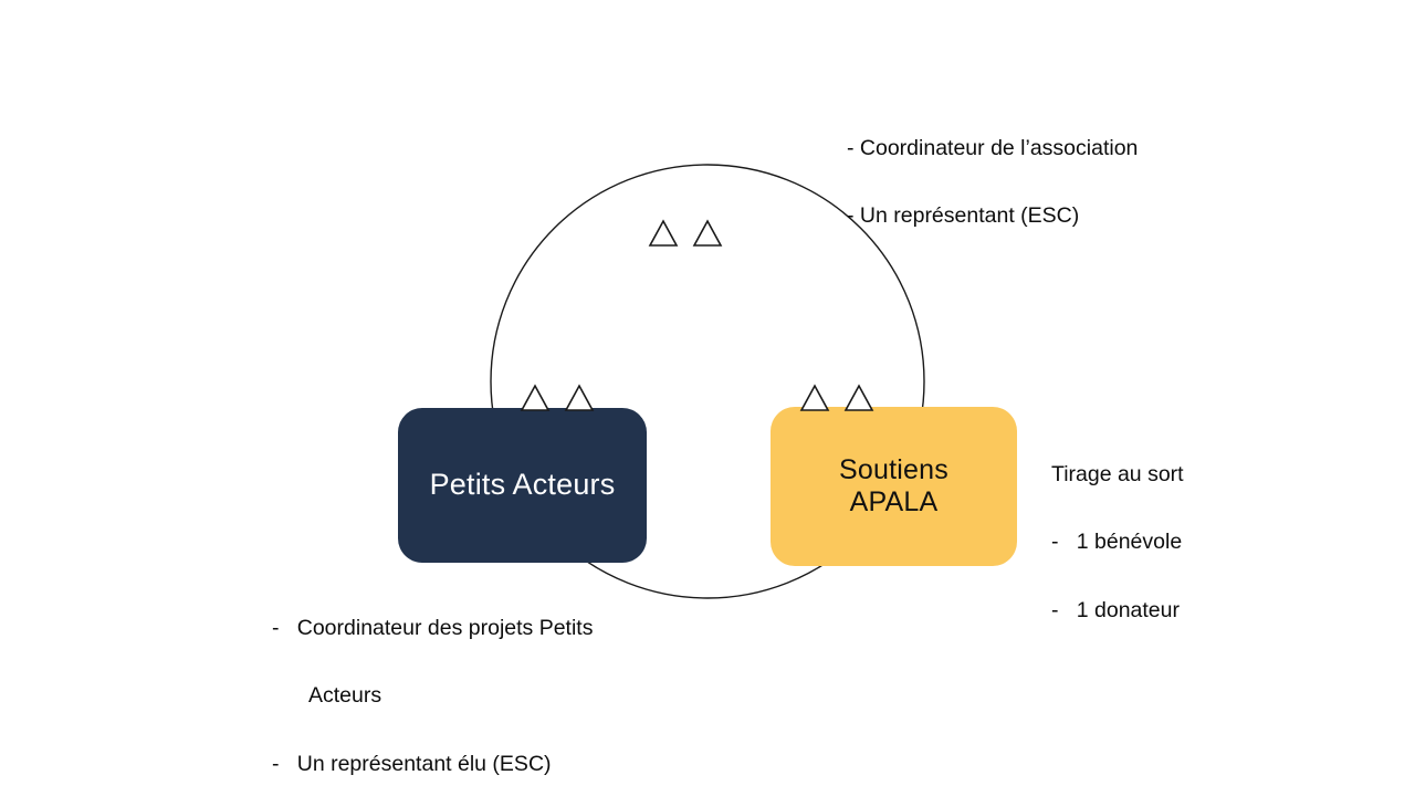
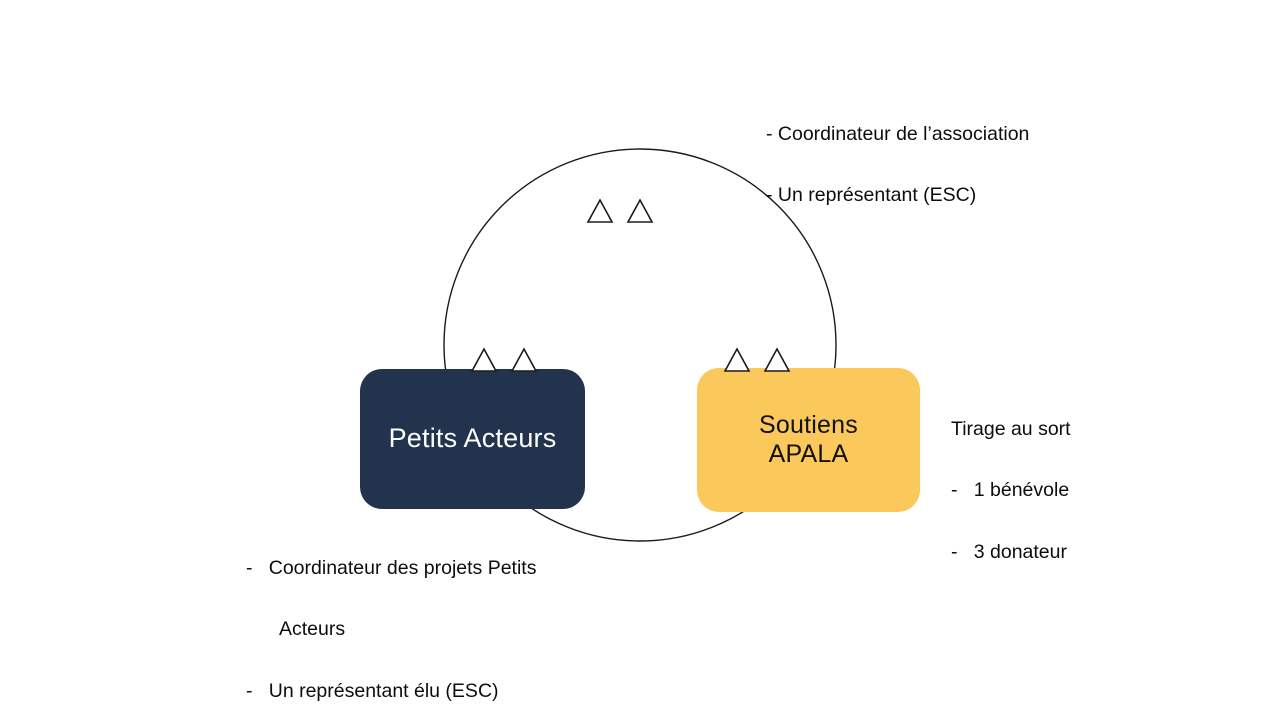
  Petits Acteurs
  Soutiens
  APALA
  - Coordinateur de l’association
  - Un représentant (ESC)
  Tirage au sort
  - 1 bénévole
- - 1 donateur
+ - 3 donateur
  - Coordinateur des projets Petits
  Acteurs
  - Un représentant élu (ESC)
